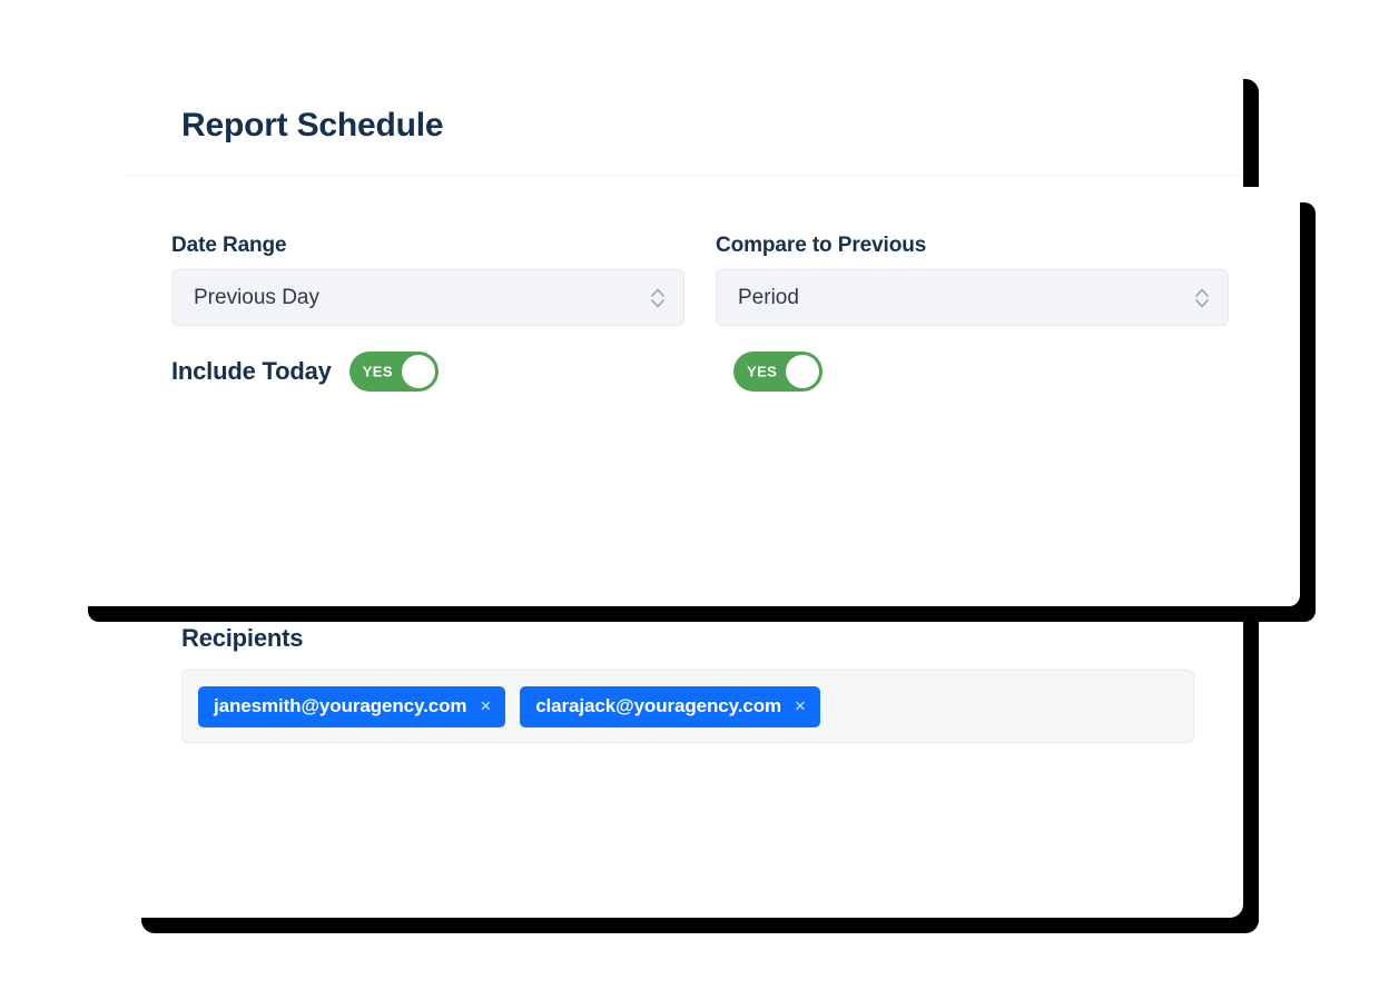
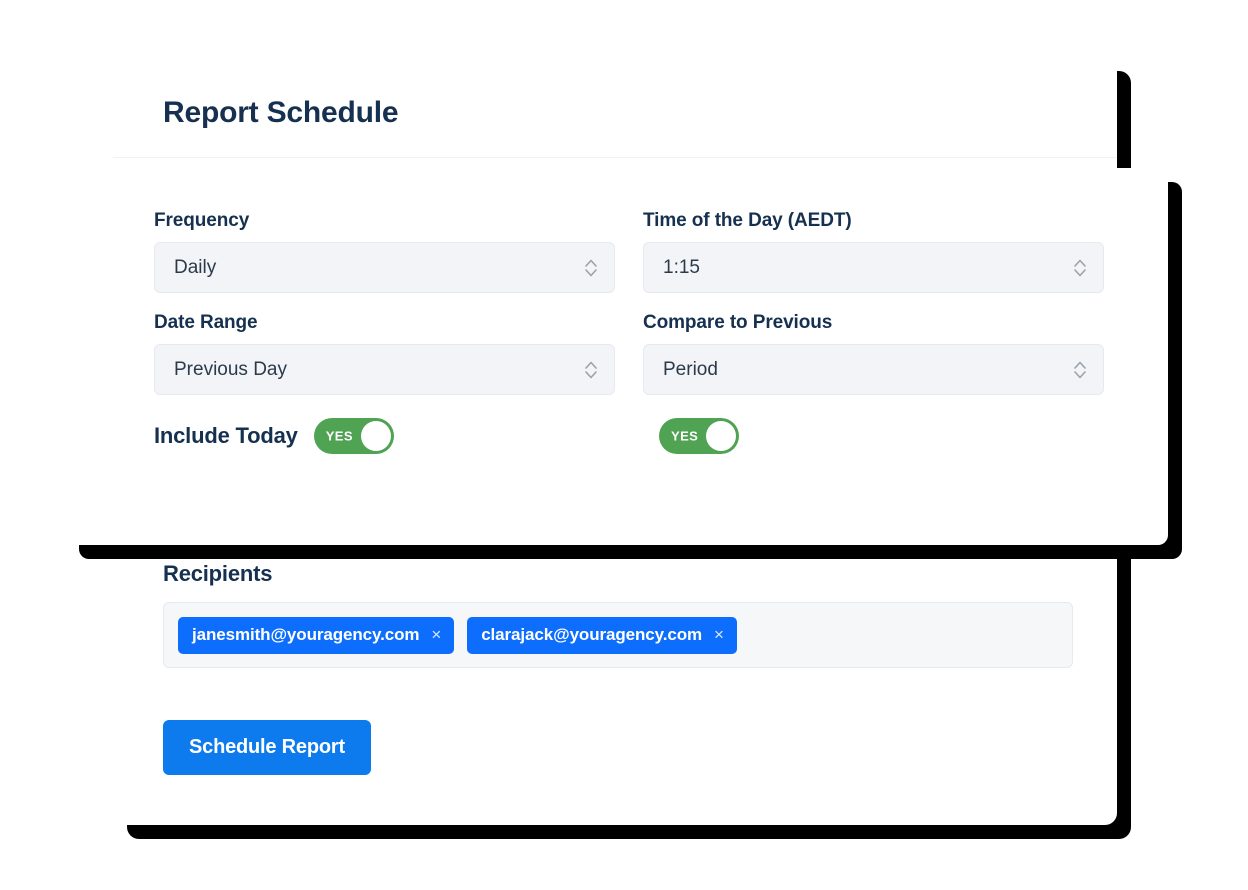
  Report Schedule
  Recipients
  janesmith@youragency.com
  ×
  clarajack@youragency.com
  ×
+ Schedule Report
+ Frequency
+ Daily
+ Time of the Day (AEDT)
+ 1:15
  Date Range
  Previous Day
  Compare to Previous
  Period
  Include Today
  YES
  YES
